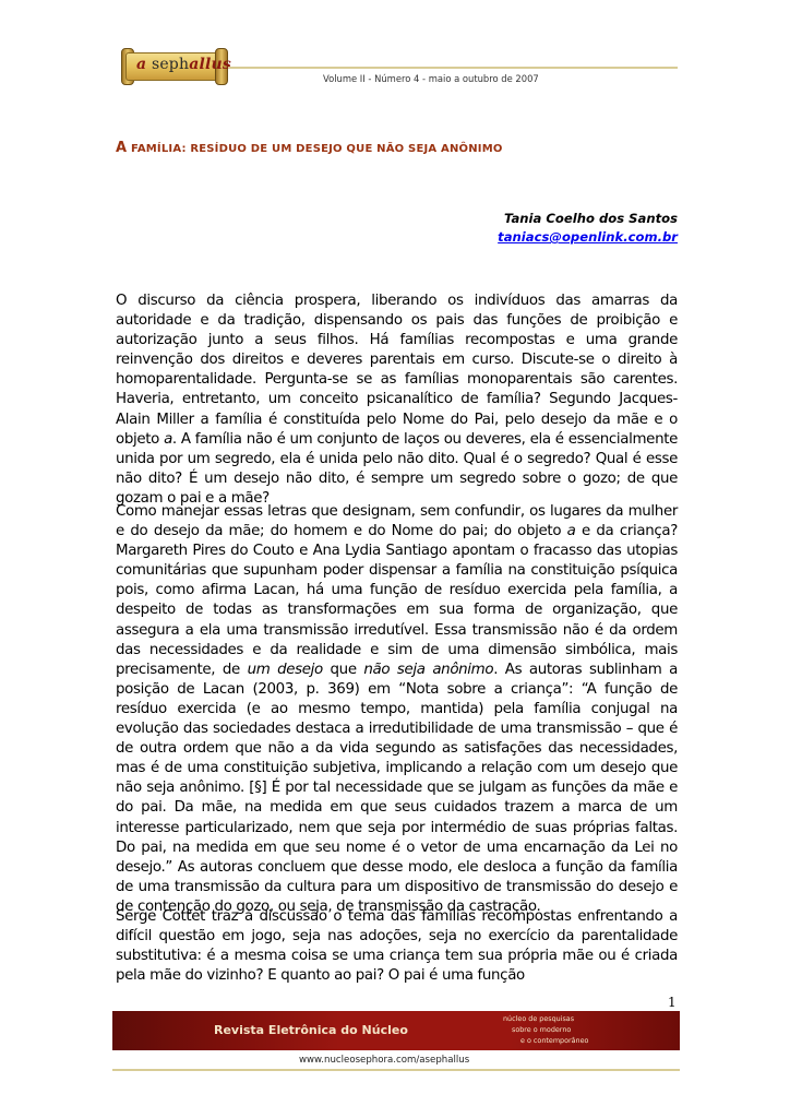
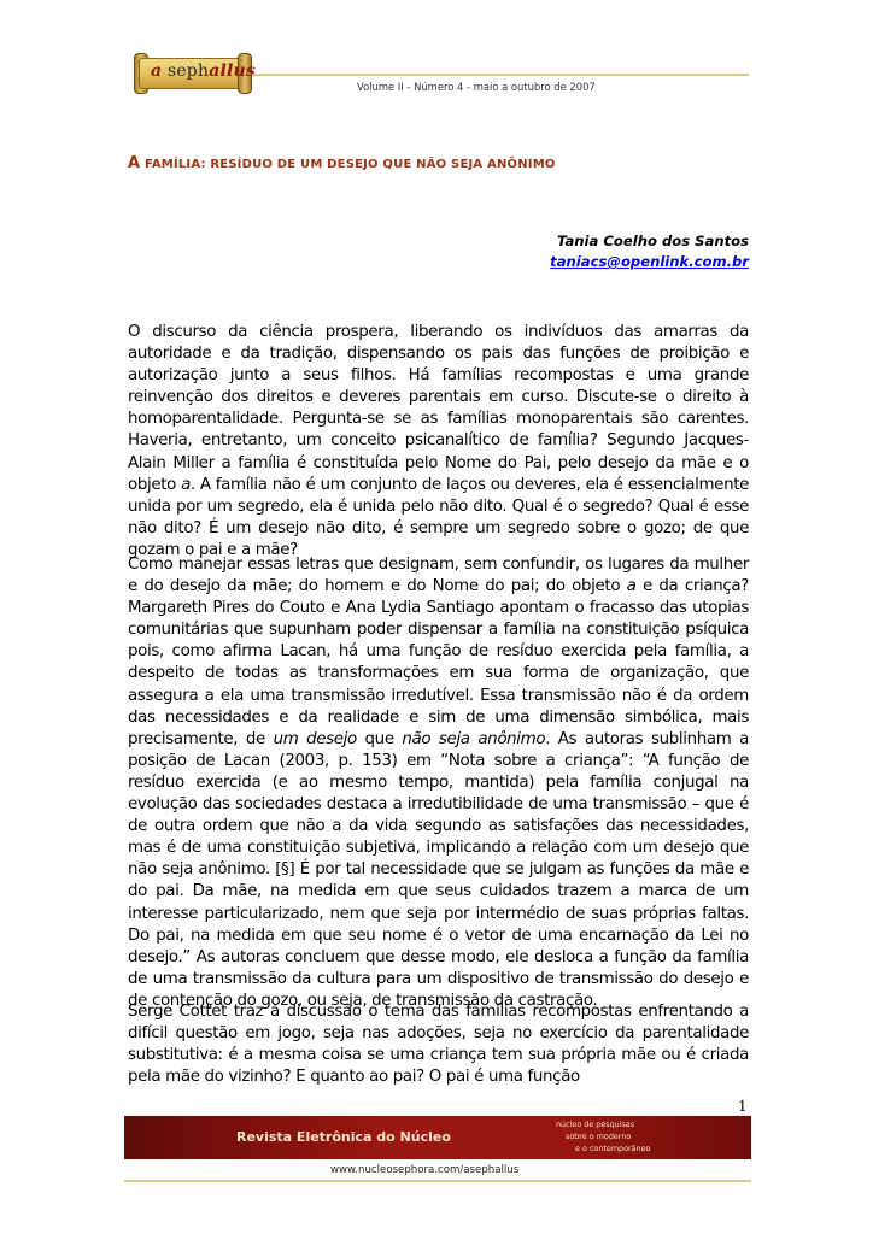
  a sephallus
  Volume II - Número 4 - maio a outubro de 2007
  A FAMÍLIA: RESÍDUO DE UM DESEJO QUE NÃO SEJA ANÔNIMO
  Tania Coelho dos Santos
  taniacs@openlink.com.br
  O discurso da ciência prospera, liberando os indivíduos das amarras da autoridade e da tradição, dispensando os pais das funções de proibição e autorização junto a seus filhos. Há famílias recompostas e uma grande reinvenção dos direitos e deveres parentais em curso. Discute-se o direito à homoparentalidade. Pergunta-se se as famílias monoparentais são carentes. Haveria, entretanto, um conceito psicanalítico de família? Segundo Jacques-Alain Miller a família é constituída pelo Nome do Pai, pelo desejo da mãe e o objeto a. A família não é um conjunto de laços ou deveres, ela é essencialmente unida por um segredo, ela é unida pelo não dito. Qual é o segredo? Qual é esse não dito? É um desejo não dito, é sempre um segredo sobre o gozo; de que gozam o pai e a mãe?
- Como manejar essas letras que designam, sem confundir, os lugares da mulher e do desejo da mãe; do homem e do Nome do pai; do objeto a e da criança? Margareth Pires do Couto e Ana Lydia Santiago apontam o fracasso das utopias comunitárias que supunham poder dispensar a família na constituição psíquica pois, como afirma Lacan, há uma função de resíduo exercida pela família, a despeito de todas as transformações em sua forma de organização, que assegura a ela uma transmissão irredutível. Essa transmissão não é da ordem das necessidades e da realidade e sim de uma dimensão simbólica, mais precisamente, de um desejo que não seja anônimo. As autoras sublinham a posição de Lacan (2003, p. 369) em “Nota sobre a criança”: “A função de resíduo exercida (e ao mesmo tempo, mantida) pela família conjugal na evolução das sociedades destaca a irredutibilidade de uma transmissão – que é de outra ordem que não a da vida segundo as satisfações das necessidades, mas é de uma constituição subjetiva, implicando a relação com um desejo que não seja anônimo. [§] É por tal necessidade que se julgam as funções da mãe e do pai. Da mãe, na medida em que seus cuidados trazem a marca de um interesse particularizado, nem que seja por intermédio de suas próprias faltas. Do pai, na medida em que seu nome é o vetor de uma encarnação da Lei no desejo.” As autoras concluem que desse modo, ele desloca a função da família de uma transmissão da cultura para um dispositivo de transmissão do desejo e de contenção do gozo, ou seja, de transmissão da castração.
+ Como manejar essas letras que designam, sem confundir, os lugares da mulher e do desejo da mãe; do homem e do Nome do pai; do objeto a e da criança? Margareth Pires do Couto e Ana Lydia Santiago apontam o fracasso das utopias comunitárias que supunham poder dispensar a família na constituição psíquica pois, como afirma Lacan, há uma função de resíduo exercida pela família, a despeito de todas as transformações em sua forma de organização, que assegura a ela uma transmissão irredutível. Essa transmissão não é da ordem das necessidades e da realidade e sim de uma dimensão simbólica, mais precisamente, de um desejo que não seja anônimo. As autoras sublinham a posição de Lacan (2003, p. 153) em “Nota sobre a criança”: “A função de resíduo exercida (e ao mesmo tempo, mantida) pela família conjugal na evolução das sociedades destaca a irredutibilidade de uma transmissão – que é de outra ordem que não a da vida segundo as satisfações das necessidades, mas é de uma constituição subjetiva, implicando a relação com um desejo que não seja anônimo. [§] É por tal necessidade que se julgam as funções da mãe e do pai. Da mãe, na medida em que seus cuidados trazem a marca de um interesse particularizado, nem que seja por intermédio de suas próprias faltas. Do pai, na medida em que seu nome é o vetor de uma encarnação da Lei no desejo.” As autoras concluem que desse modo, ele desloca a função da família de uma transmissão da cultura para um dispositivo de transmissão do desejo e de contenção do gozo, ou seja, de transmissão da castração.
  Serge Cottet traz à discussão o tema das famílias recompostas enfrentando a difícil questão em jogo, seja nas adoções, seja no exercício da parentalidade substitutiva: é a mesma coisa se uma criança tem sua própria mãe ou é criada pela mãe do vizinho? E quanto ao pai? O pai é uma função
  1
  Revista Eletrônica do Núcleo
  núcleo de pesquisas
  sobre o moderno
  e o contemporâneo
  www.nucleosephora.com/asephallus
